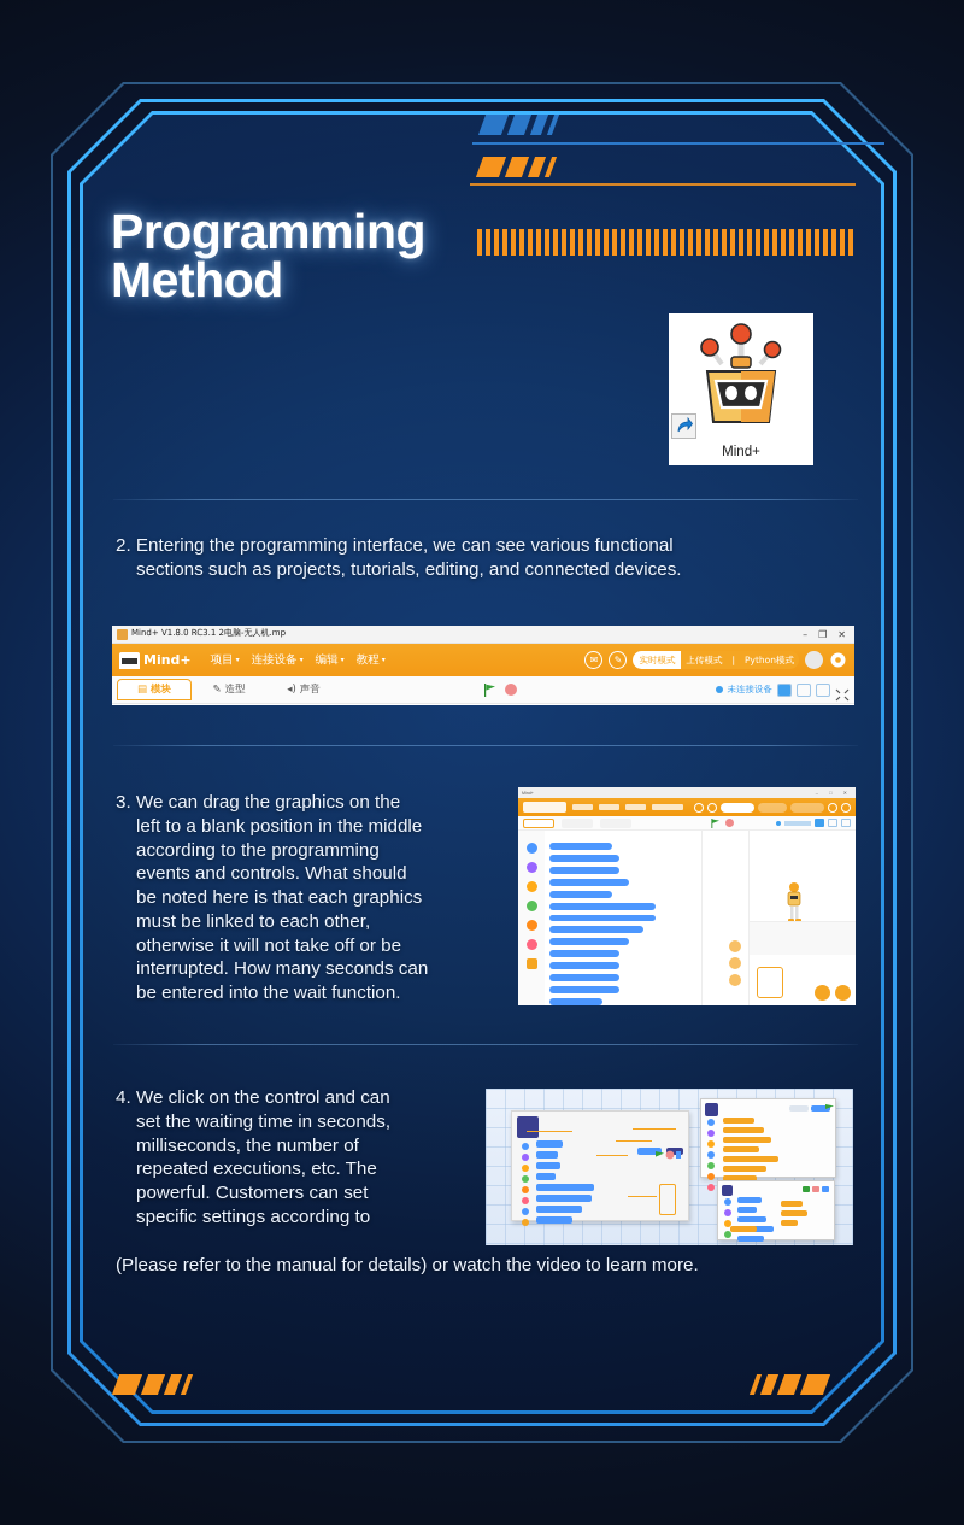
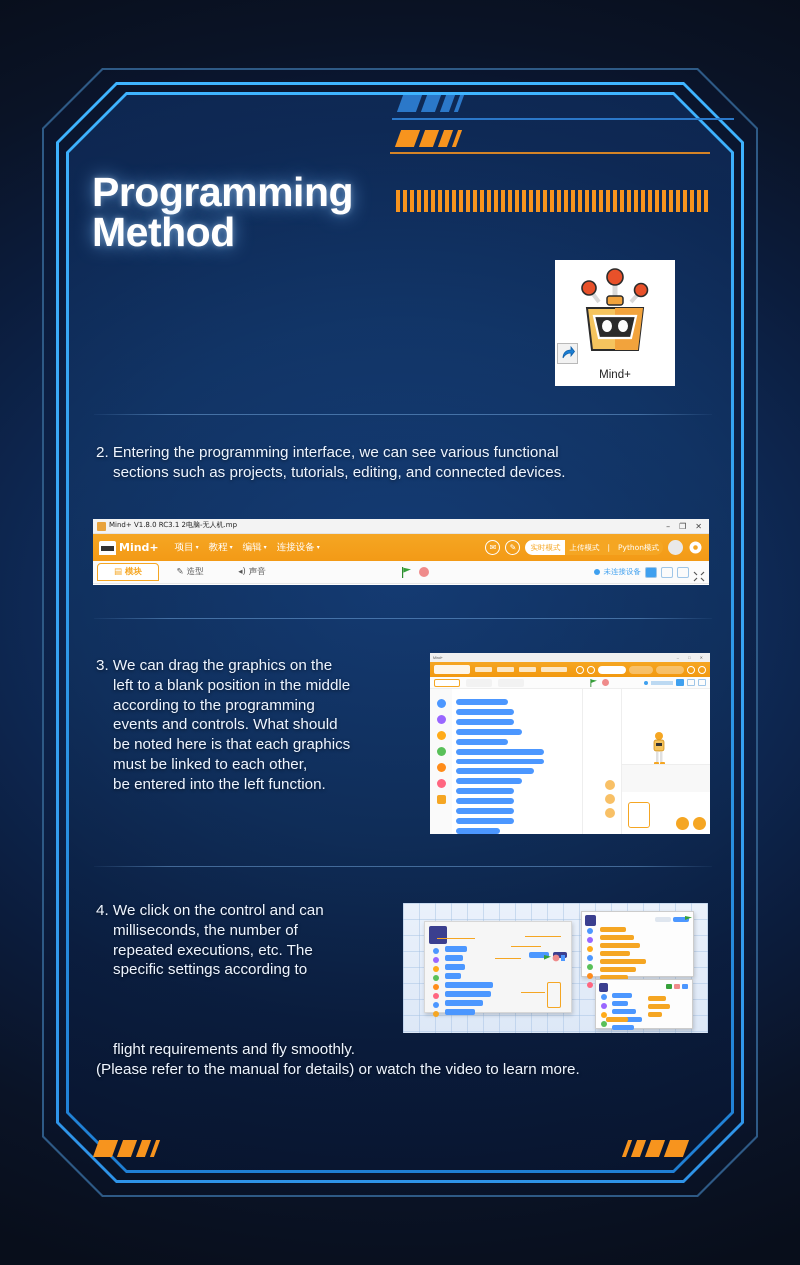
  Programming
  Method
  Mind+
  2. Entering the programming interface, we can see various functional
  sections such as projects, tutorials, editing, and connected devices.
  Mind+ V1.8.0 RC3.1 2电脑-无人机.mp
  –
  ❐
  ✕
  Mind+
  项目
- 连接设备
+ 教程
  编辑
- 教程
+ 连接设备
  ✉
  ✎
  实时模式
  上传模式
  |
  Python模式
  ▤
  模块
  ✎
  造型
  ◂)
  声音
  未连接设备
  3. We can drag the graphics on the
  left to a blank position in the middle
  according to the programming
  events and controls. What should
  be noted here is that each graphics
  must be linked to each other,
- otherwise it will not take off or be
- interrupted. How many seconds can
- be entered into the wait function.
+ be entered into the left function.
  4. We click on the control and can
- set the waiting time in seconds,
  milliseconds, the number of
  repeated executions, etc. The
- powerful. Customers can set
  specific settings according to
+ flight requirements and fly smoothly.
  (Please refer to the manual for details) or watch the video to learn more.
